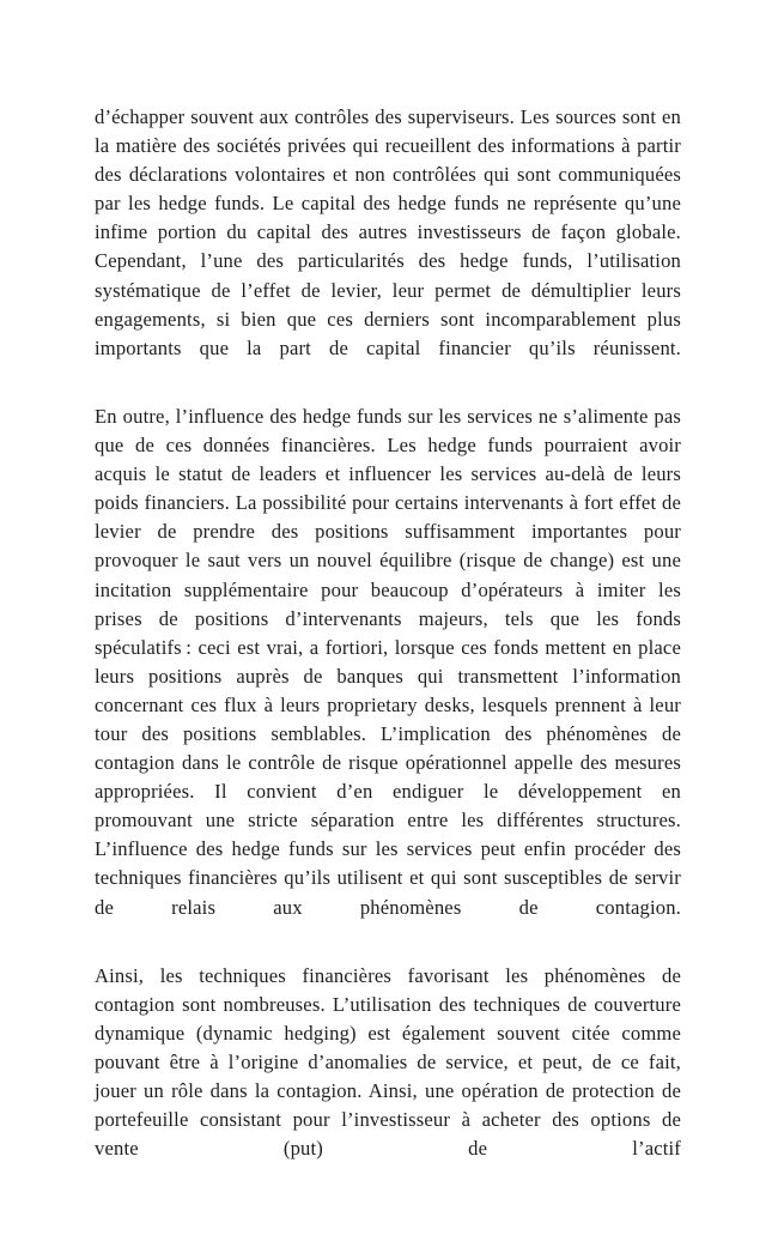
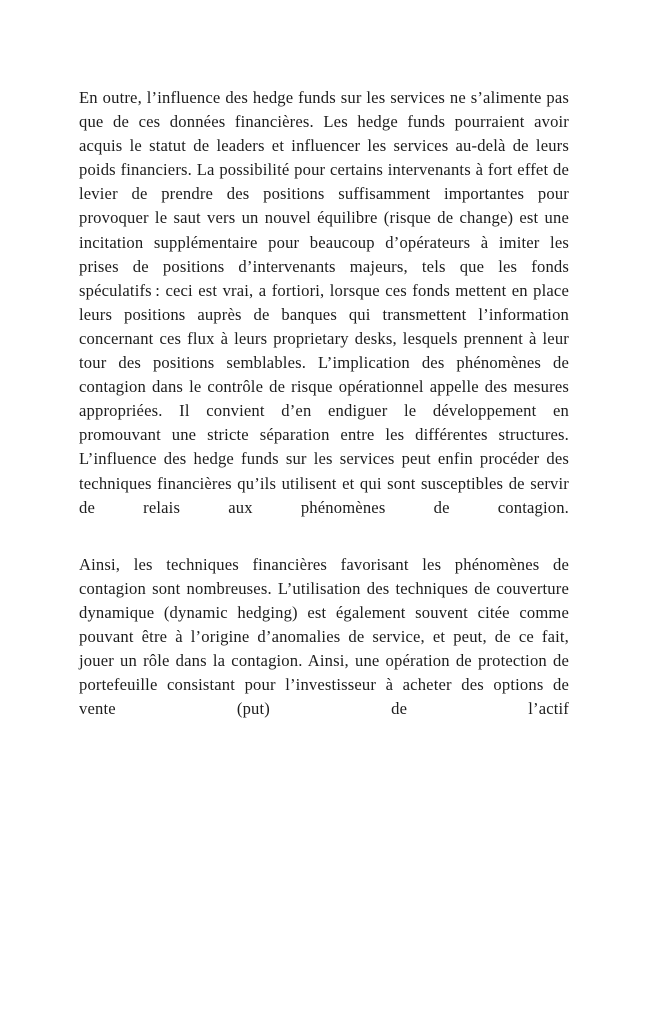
- d’échapper souvent aux contrôles des superviseurs. Les sources sont en la matière des sociétés privées qui recueillent des informations à partir des déclarations volontaires et non contrôlées qui sont communiquées par les hedge funds. Le capital des hedge funds ne représente qu’une infime portion du capital des autres investisseurs de façon globale. Cependant, l’une des particularités des hedge funds, l’utilisation systématique de l’effet de levier, leur permet de démultiplier leurs engagements, si bien que ces derniers sont incomparablement plus importants que la part de capital financier qu’ils réunissent.
  En outre, l’influence des hedge funds sur les services ne s’alimente pas que de ces données financières. Les hedge funds pourraient avoir acquis le statut de leaders et influencer les services au-delà de leurs poids financiers. La possibilité pour certains intervenants à fort effet de levier de prendre des positions suffisamment importantes pour provoquer le saut vers un nouvel équilibre (risque de change) est une incitation supplémentaire pour beaucoup d’opérateurs à imiter les prises de positions d’intervenants majeurs, tels que les fonds spéculatifs : ceci est vrai, a fortiori, lorsque ces fonds mettent en place leurs positions auprès de banques qui transmettent l’information concernant ces flux à leurs proprietary desks, lesquels prennent à leur tour des positions semblables. L’implication des phénomènes de contagion dans le contrôle de risque opérationnel appelle des mesures appropriées. Il convient d’en endiguer le développement en promouvant une stricte séparation entre les différentes structures. L’influence des hedge funds sur les services peut enfin procéder des techniques financières qu’ils utilisent et qui sont susceptibles de servir de relais aux phénomènes de contagion.
  Ainsi, les techniques financières favorisant les phénomènes de contagion sont nombreuses. L’utilisation des techniques de couverture dynamique (dynamic hedging) est également souvent citée comme pouvant être à l’origine d’anomalies de service, et peut, de ce fait, jouer un rôle dans la contagion. Ainsi, une opération de protection de portefeuille consistant pour l’investisseur à acheter des options de vente (put) de l’actif
